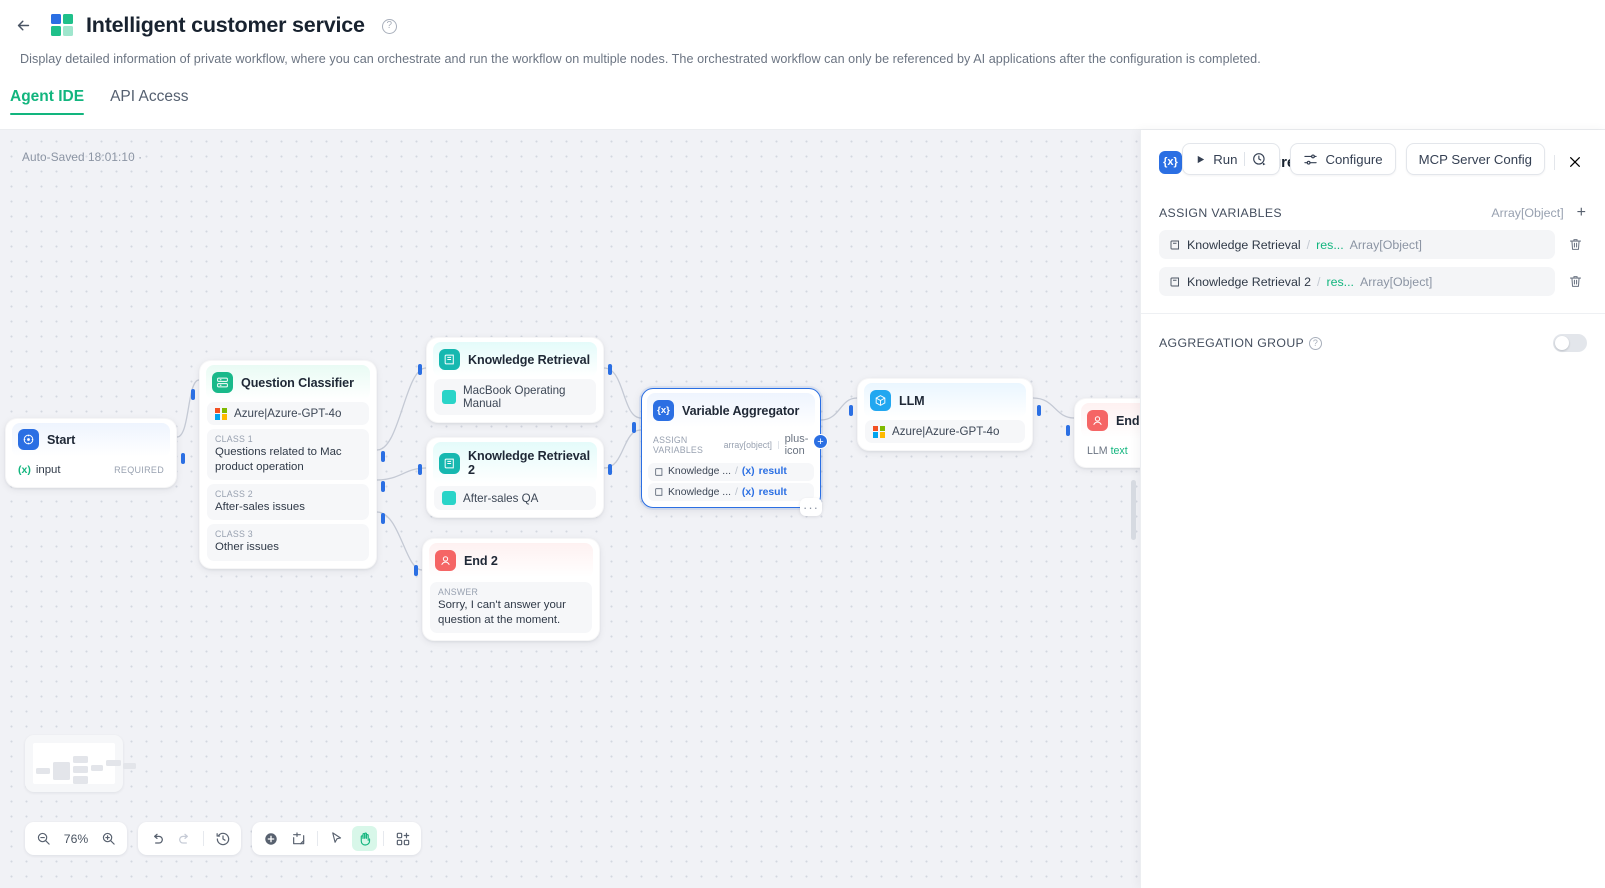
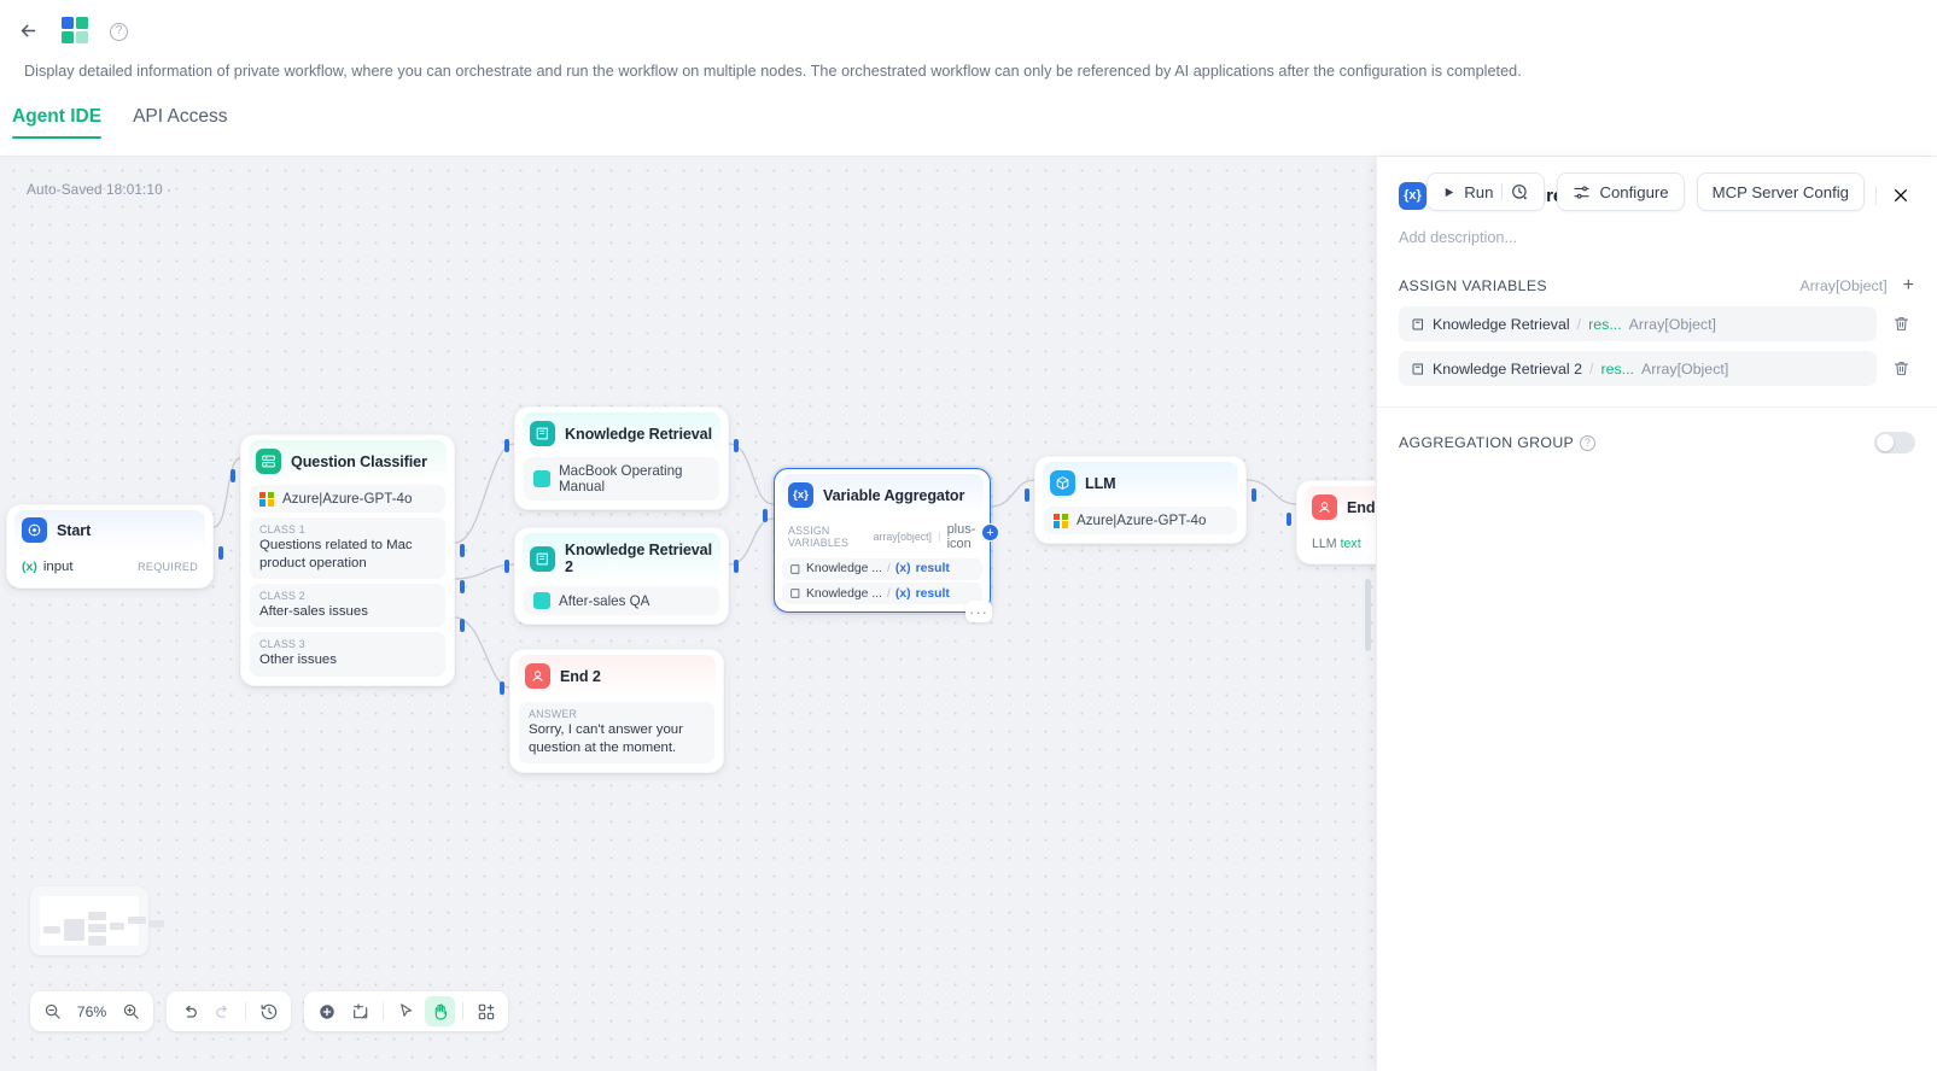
- Intelligent customer service
  ?
  Display detailed information of private workflow, where you can orchestrate and run the workflow on multiple nodes. The orchestrated workflow can only be referenced by AI applications after the configuration is completed.
  Agent IDE
  API Access
  Auto-Saved 18:01:10 ·
  Run
  Configure
  MCP Server Config
  Start
  (x)
  input
  REQUIRED
  Question Classifier
  Azure|Azure-GPT-4o
  CLASS 1
  Questions related to Mac product operation
  CLASS 2
  After-sales issues
  CLASS 3
  Other issues
  Knowledge Retrieval
  MacBook Operating Manual
  Knowledge Retrieval 2
  After-sales QA
  End 2
  ANSWER
  Sorry, I can't answer your question at the moment.
  ···
  +
  {x}
  Variable Aggregator
  ASSIGN VARIABLES
  array[object]
  plus-icon
  Knowledge ...
  /
  (x)
  result
  Knowledge ...
  /
  (x)
  result
  LLM
  Azure|Azure-GPT-4o
  End
  LLM text
  76%
  {x}
+ Add description...
  ASSIGN VARIABLES
  Array[Object]
  +
  Knowledge Retrieval
  /
  res...
  Array[Object]
  Knowledge Retrieval 2
  /
  res...
  Array[Object]
  AGGREGATION GROUP
  ?
